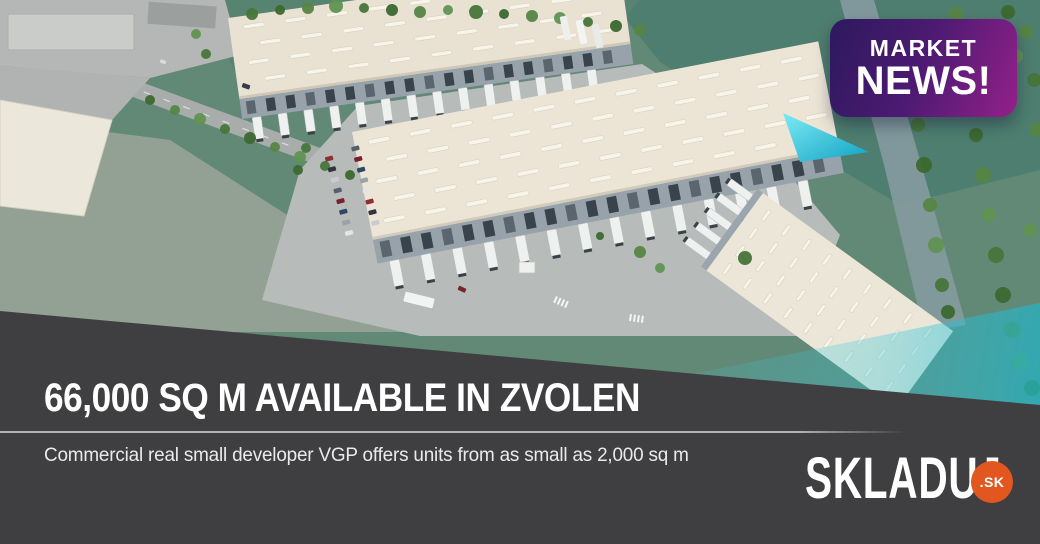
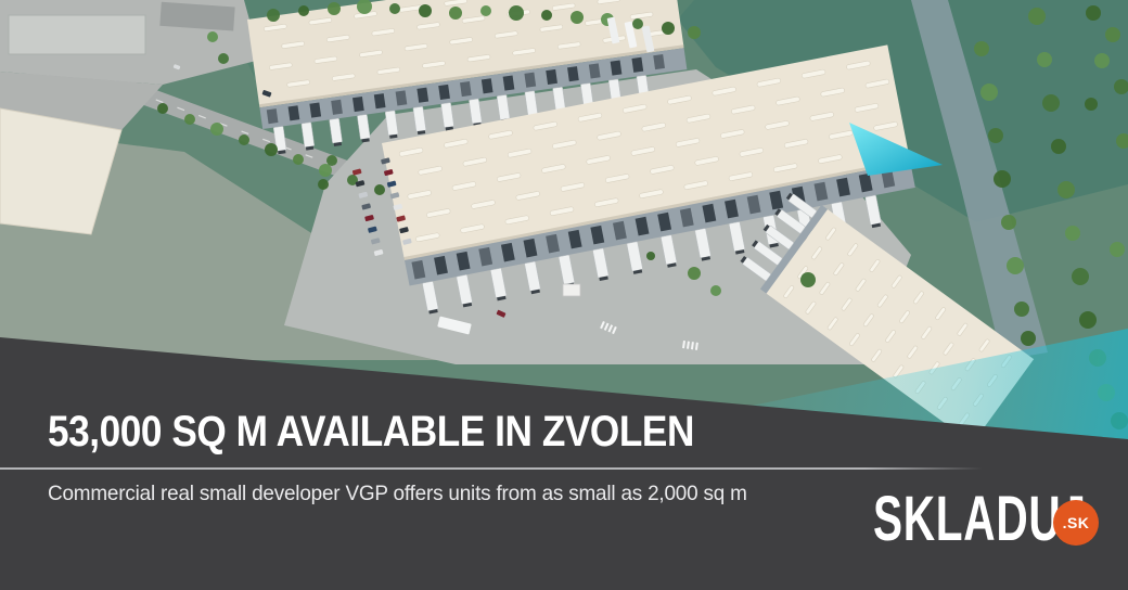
- MARKET
- NEWS!
- 66,000 SQ M AVAILABLE IN ZVOLEN
+ 53,000 SQ M AVAILABLE IN ZVOLEN
  Commercial real small developer VGP offers units from as small as 2,000 sq m
  SKLADU
  .SK
